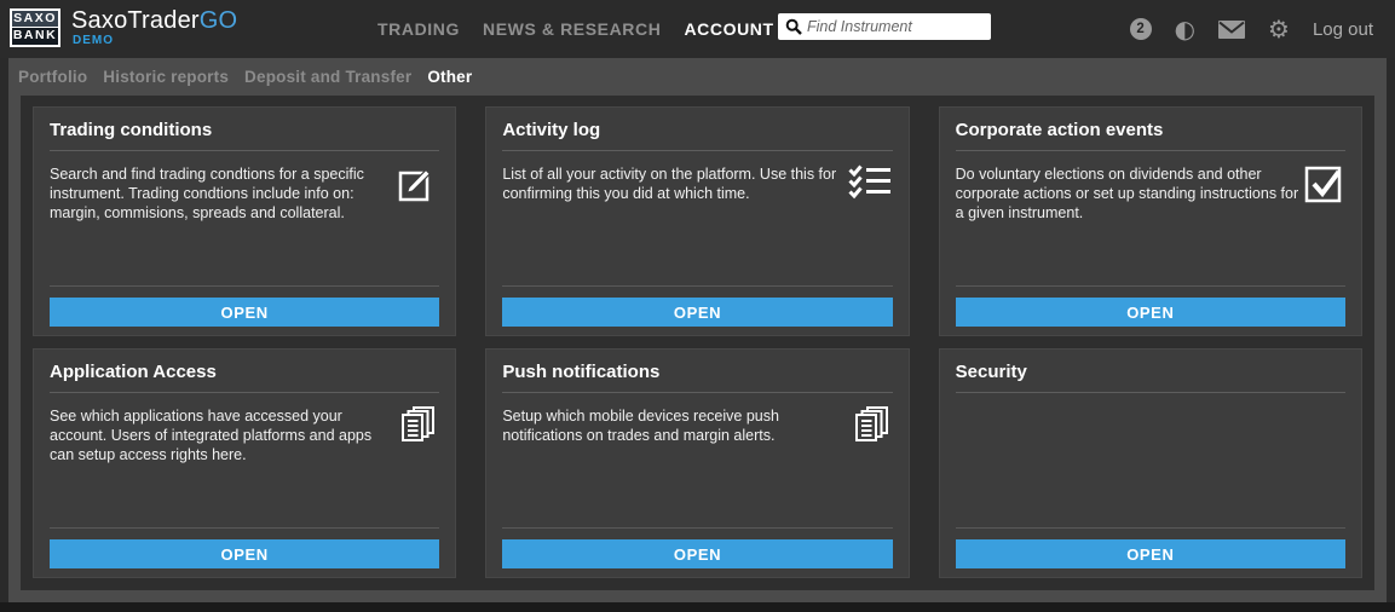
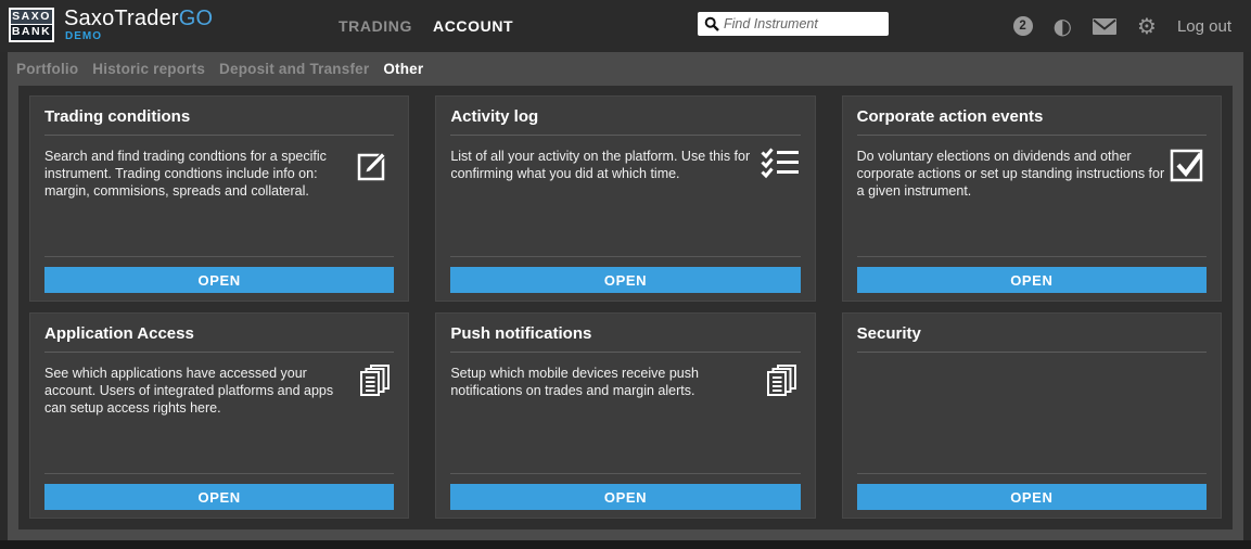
  SAXO
  BANK
  SaxoTraderGO
  DEMO
  TRADING
- NEWS & RESEARCH
  ACCOUNT
  Find Instrument
  2
  ◐
  ⚙
  Log out
  Portfolio
  Historic reports
  Deposit and Transfer
  Other
  Trading conditions
  Search and find trading condtions for a specific instrument. Trading condtions include info on: margin, commisions, spreads and collateral.
  OPEN
  Activity log
- List of all your activity on the platform. Use this for confirming this you did at which time.
+ List of all your activity on the platform. Use this for confirming what you did at which time.
  OPEN
  Corporate action events
  Do voluntary elections on dividends and other corporate actions or set up standing instructions for a given instrument.
  OPEN
  Application Access
  See which applications have accessed your account. Users of integrated platforms and apps can setup access rights here.
  OPEN
  Push notifications
  Setup which mobile devices receive push notifications on trades and margin alerts.
  OPEN
  Security
  OPEN
